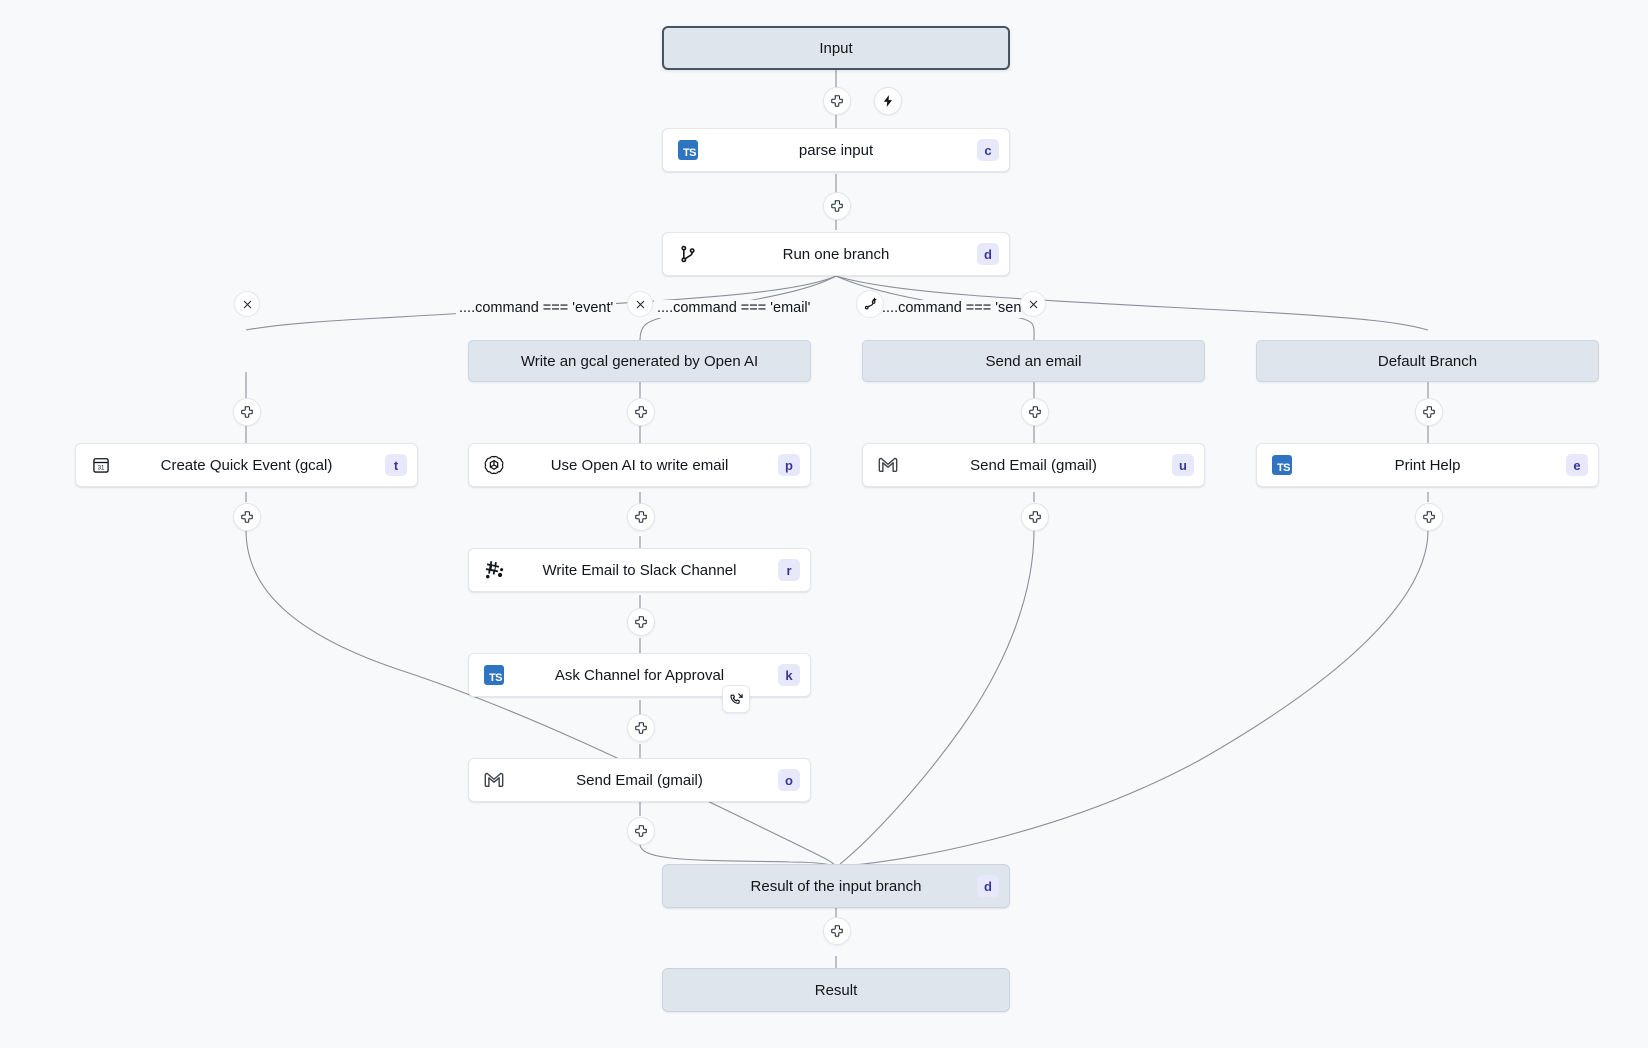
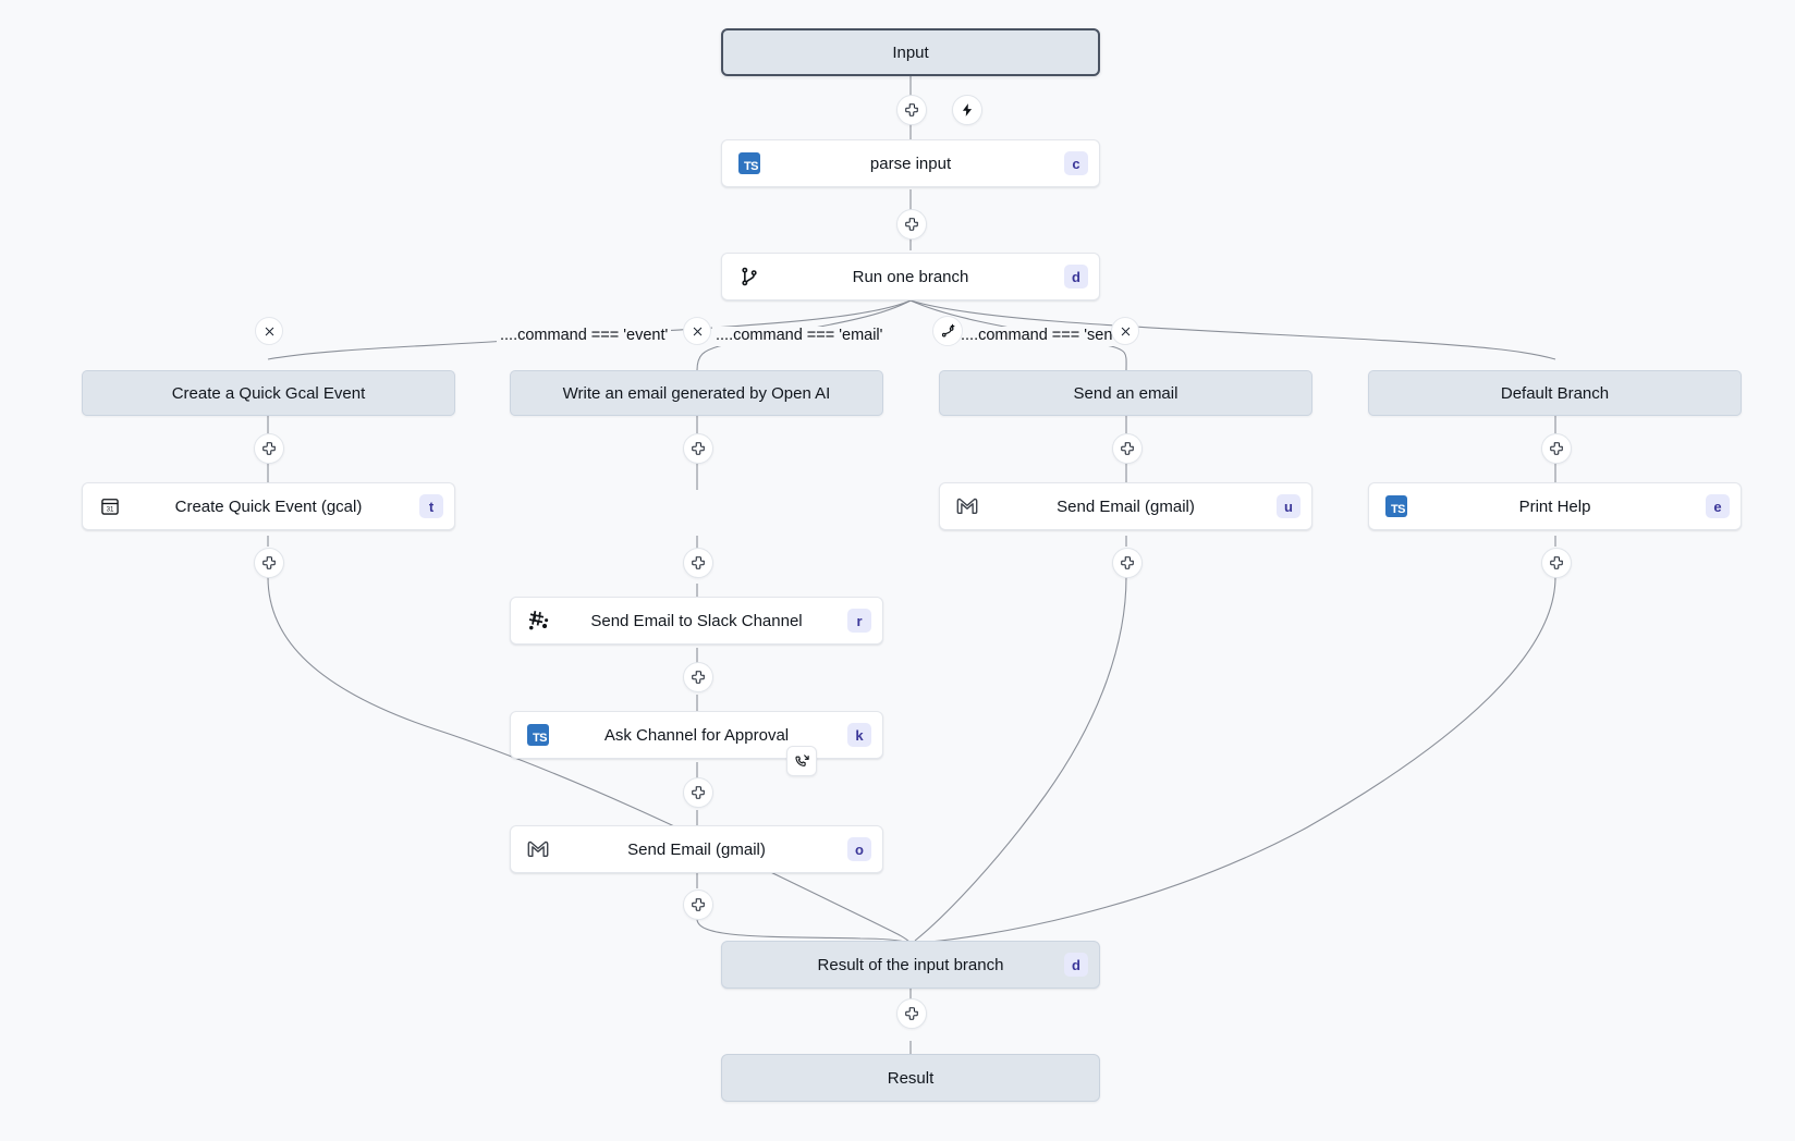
  Input
  TS
  parse input
  c
  Run one branch
  d
  ....command === 'event'
  ....command === 'email'
  ....command === 'sen
+ Create a Quick Gcal Event
- Write an gcal generated by Open AI
+ Write an email generated by Open AI
  Send an email
  Default Branch
  Create Quick Event (gcal)
  t
- Use Open AI to write email
- p
  Send Email (gmail)
  u
  TS
  Print Help
  e
- Write Email to Slack Channel
+ Send Email to Slack Channel
  r
  TS
  Ask Channel for Approval
  k
  Send Email (gmail)
  o
  Result of the input branch
  d
  Result
